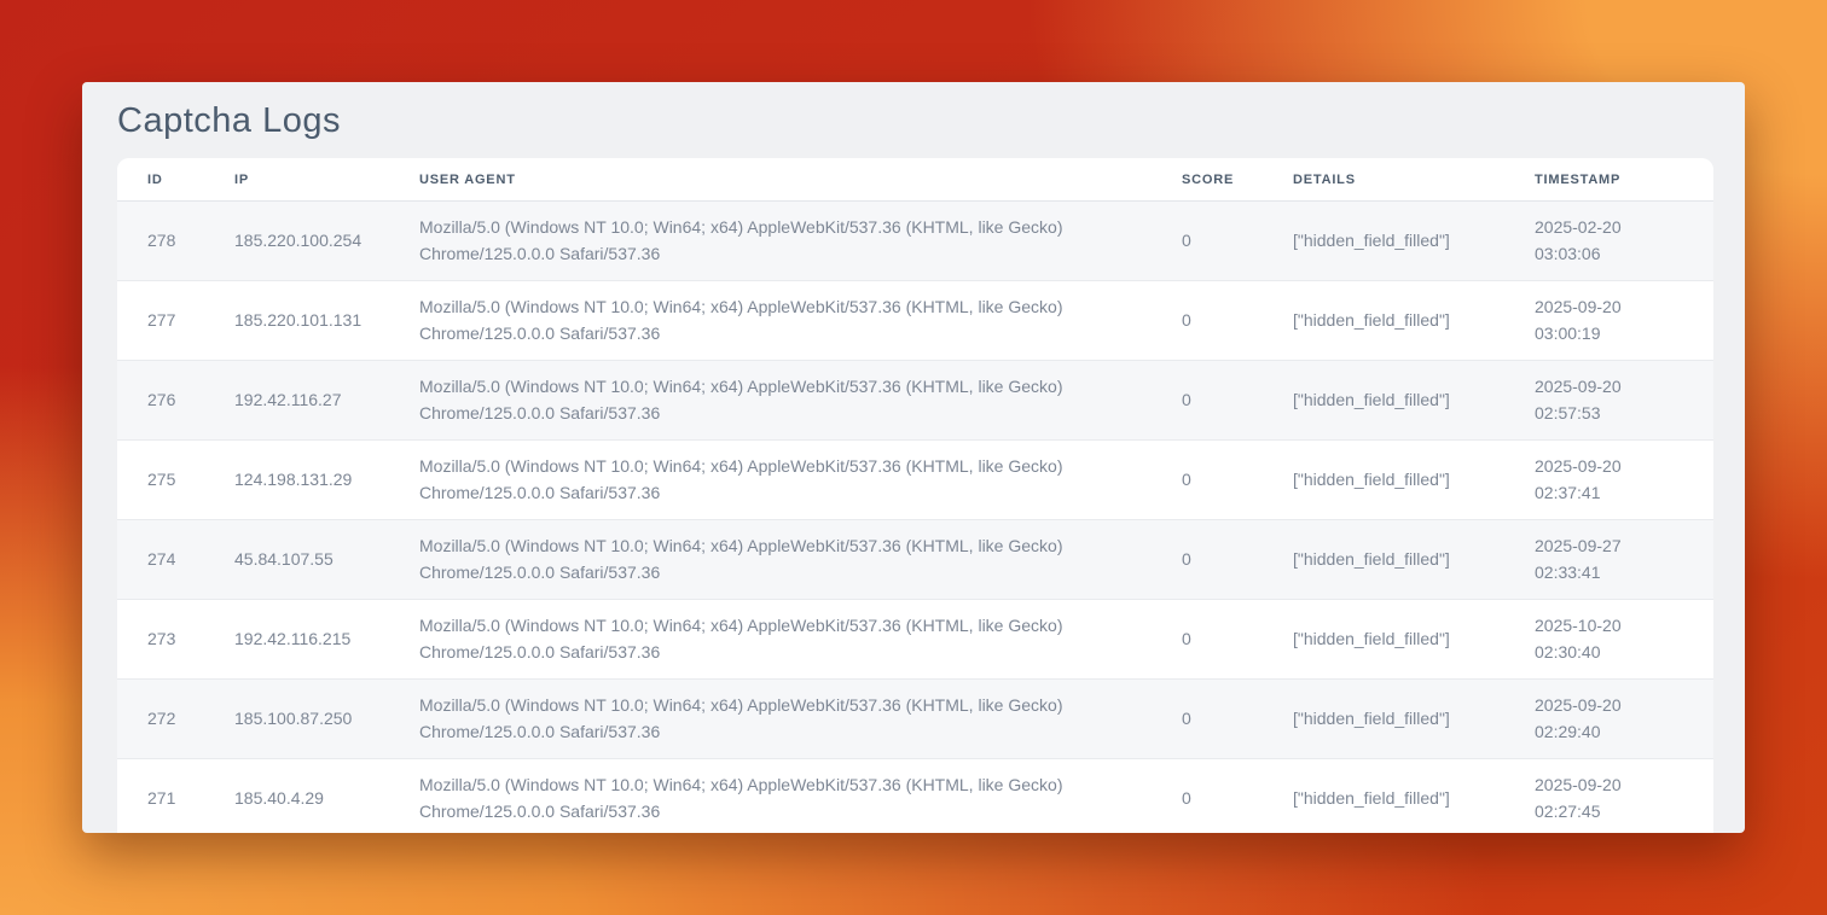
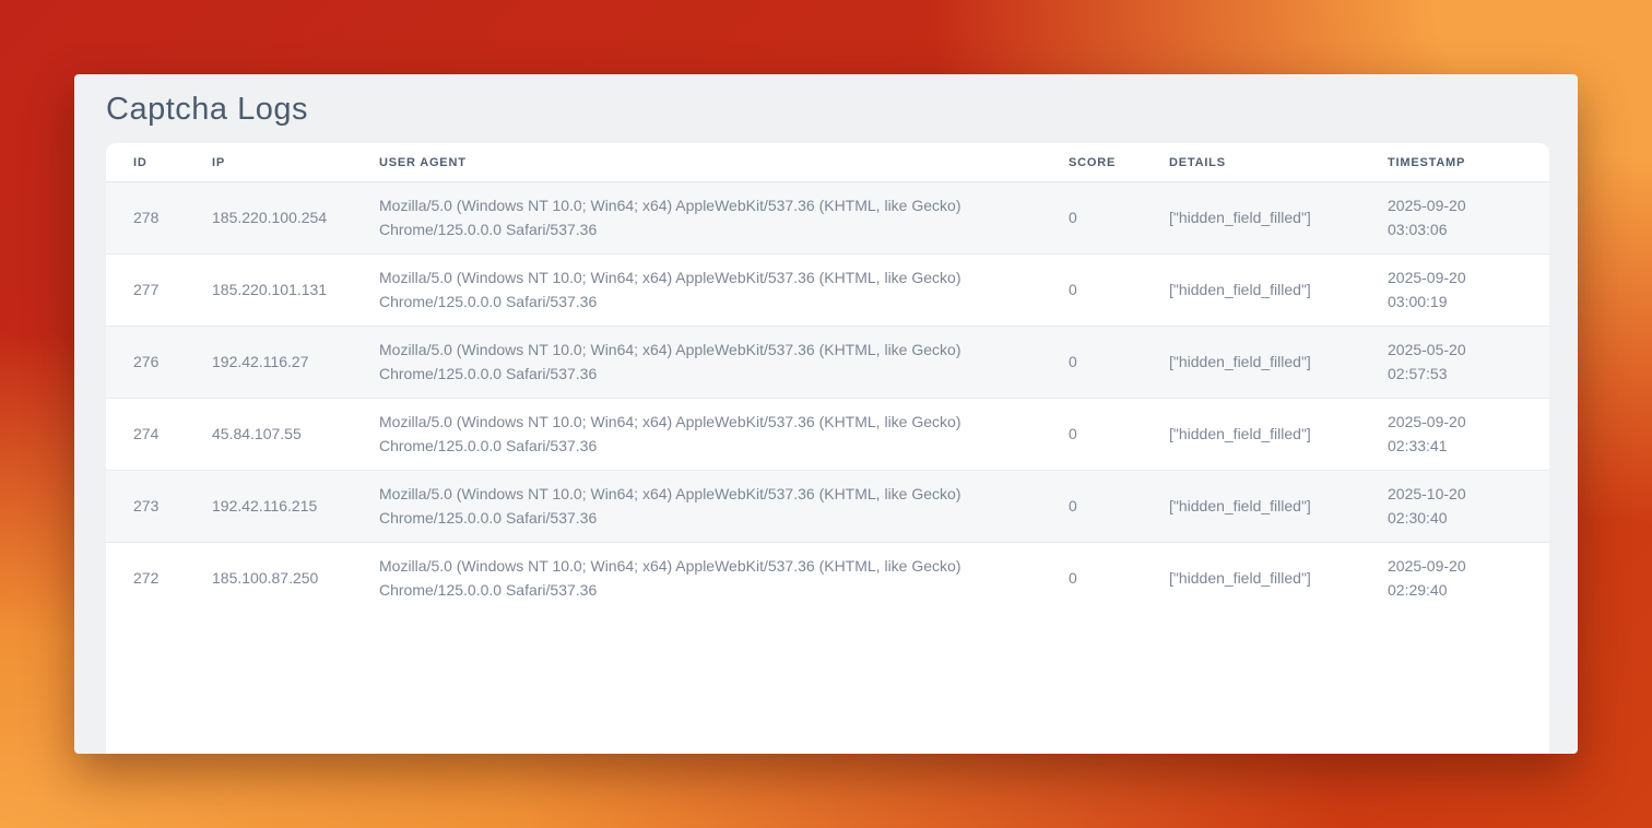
  Captcha Logs
  ID	IP	USER AGENT	SCORE	DETAILS	TIMESTAMP
- 278	185.220.100.254	Mozilla/5.0 (Windows NT 10.0; Win64; x64) AppleWebKit/537.36 (KHTML, like Gecko) Chrome/125.0.0.0 Safari/537.36	0	["hidden_field_filled"]	2025-02-20 03:03:06
+ 278	185.220.100.254	Mozilla/5.0 (Windows NT 10.0; Win64; x64) AppleWebKit/537.36 (KHTML, like Gecko) Chrome/125.0.0.0 Safari/537.36	0	["hidden_field_filled"]	2025-09-20 03:03:06
  277	185.220.101.131	Mozilla/5.0 (Windows NT 10.0; Win64; x64) AppleWebKit/537.36 (KHTML, like Gecko) Chrome/125.0.0.0 Safari/537.36	0	["hidden_field_filled"]	2025-09-20 03:00:19
- 276	192.42.116.27	Mozilla/5.0 (Windows NT 10.0; Win64; x64) AppleWebKit/537.36 (KHTML, like Gecko) Chrome/125.0.0.0 Safari/537.36	0	["hidden_field_filled"]	2025-09-20 02:57:53
+ 276	192.42.116.27	Mozilla/5.0 (Windows NT 10.0; Win64; x64) AppleWebKit/537.36 (KHTML, like Gecko) Chrome/125.0.0.0 Safari/537.36	0	["hidden_field_filled"]	2025-05-20 02:57:53
- 275	124.198.131.29	Mozilla/5.0 (Windows NT 10.0; Win64; x64) AppleWebKit/537.36 (KHTML, like Gecko) Chrome/125.0.0.0 Safari/537.36	0	["hidden_field_filled"]	2025-09-20 02:37:41
- 274	45.84.107.55	Mozilla/5.0 (Windows NT 10.0; Win64; x64) AppleWebKit/537.36 (KHTML, like Gecko) Chrome/125.0.0.0 Safari/537.36	0	["hidden_field_filled"]	2025-09-27 02:33:41
+ 274	45.84.107.55	Mozilla/5.0 (Windows NT 10.0; Win64; x64) AppleWebKit/537.36 (KHTML, like Gecko) Chrome/125.0.0.0 Safari/537.36	0	["hidden_field_filled"]	2025-09-20 02:33:41
  273	192.42.116.215	Mozilla/5.0 (Windows NT 10.0; Win64; x64) AppleWebKit/537.36 (KHTML, like Gecko) Chrome/125.0.0.0 Safari/537.36	0	["hidden_field_filled"]	2025-10-20 02:30:40
  272	185.100.87.250	Mozilla/5.0 (Windows NT 10.0; Win64; x64) AppleWebKit/537.36 (KHTML, like Gecko) Chrome/125.0.0.0 Safari/537.36	0	["hidden_field_filled"]	2025-09-20 02:29:40
- 271	185.40.4.29	Mozilla/5.0 (Windows NT 10.0; Win64; x64) AppleWebKit/537.36 (KHTML, like Gecko) Chrome/125.0.0.0 Safari/537.36	0	["hidden_field_filled"]	2025-09-20 02:27:45
